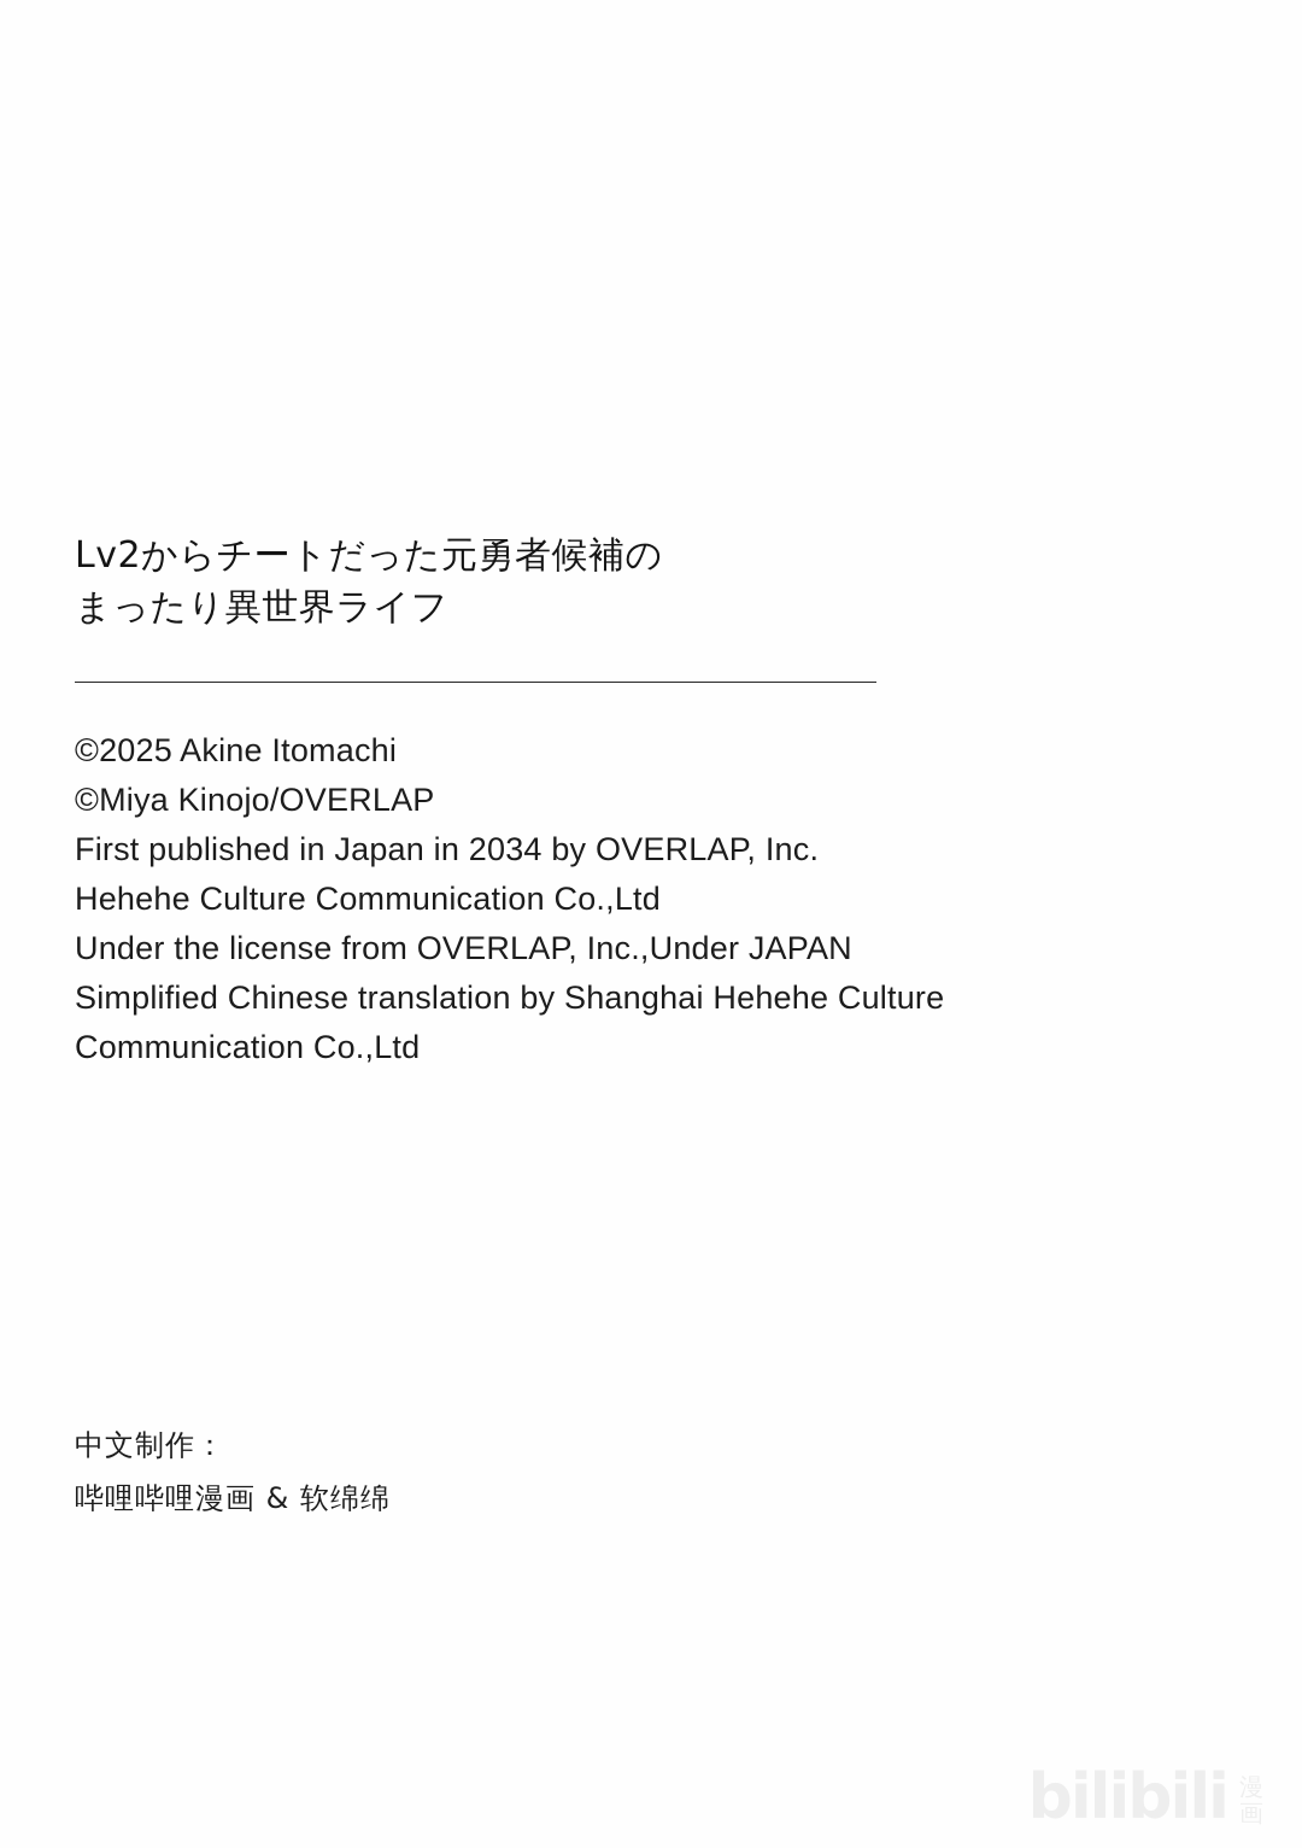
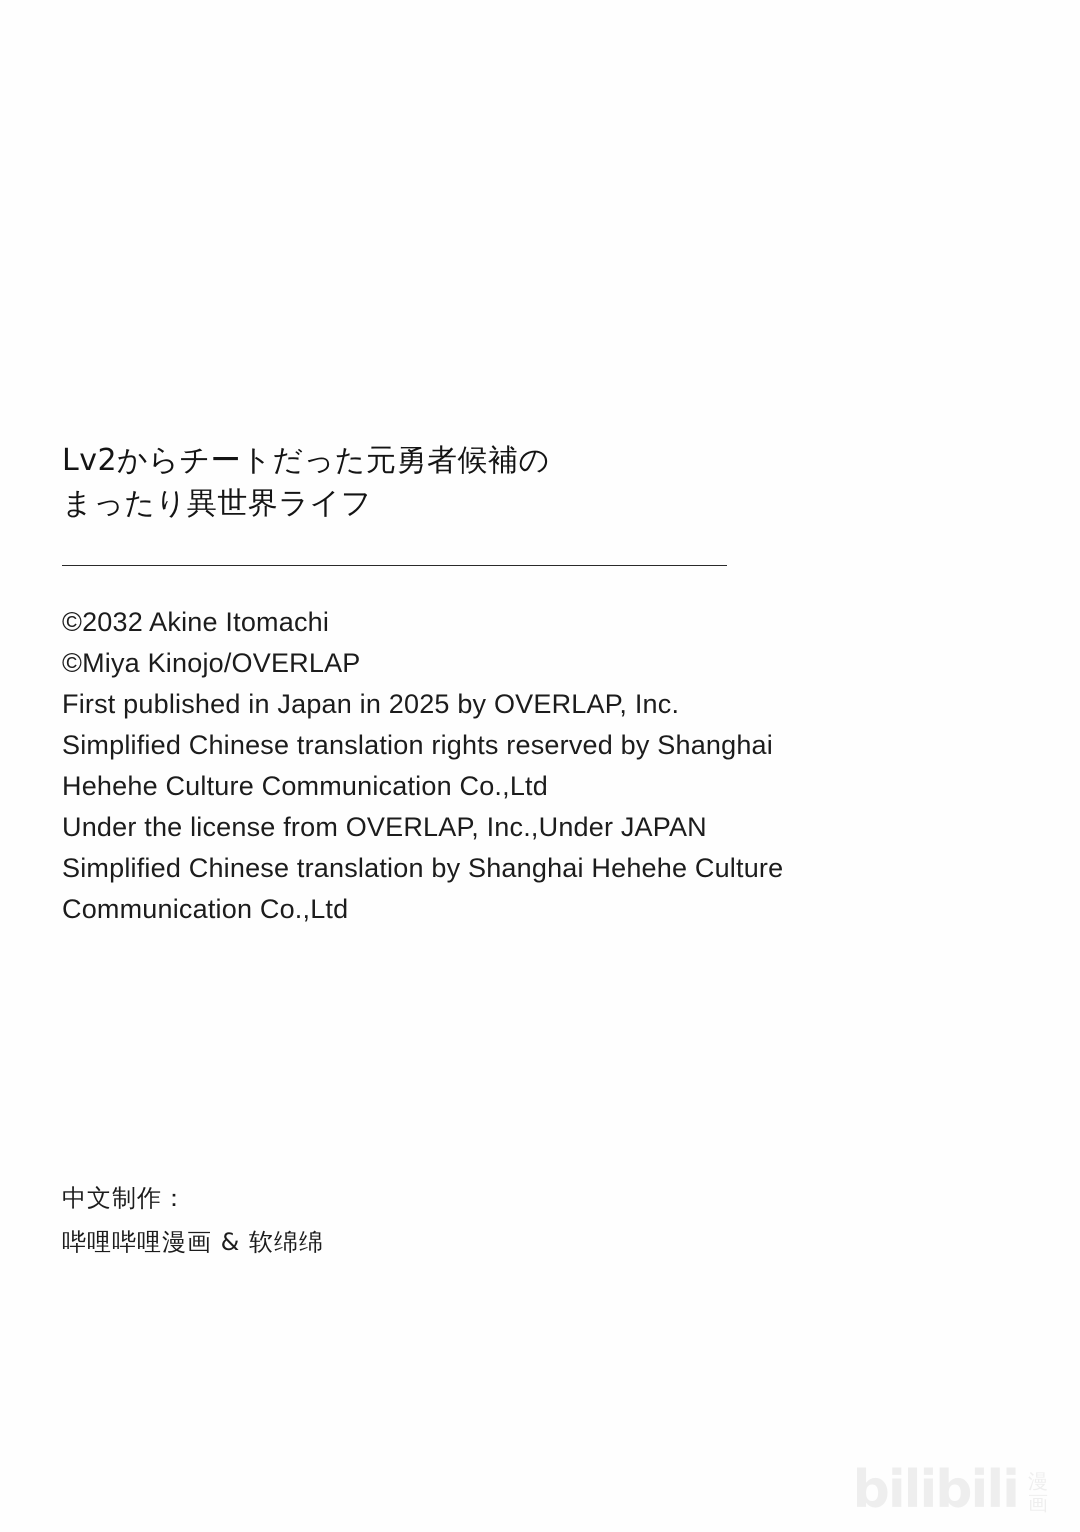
  Lv2からチートだった元勇者候補の
  まったり異世界ライフ
- ©2025 Akine Itomachi
+ ©2032 Akine Itomachi
  ©Miya Kinojo/OVERLAP
- First published in Japan in 2034 by OVERLAP, Inc.
+ First published in Japan in 2025 by OVERLAP, Inc.
+ Simplified Chinese translation rights reserved by Shanghai
  Hehehe Culture Communication Co.,Ltd
  Under the license from OVERLAP, Inc.,Under JAPAN
  Simplified Chinese translation by Shanghai Hehehe Culture
  Communication Co.,Ltd
  中文制作：
  哔哩哔哩漫画 & 软绵绵
